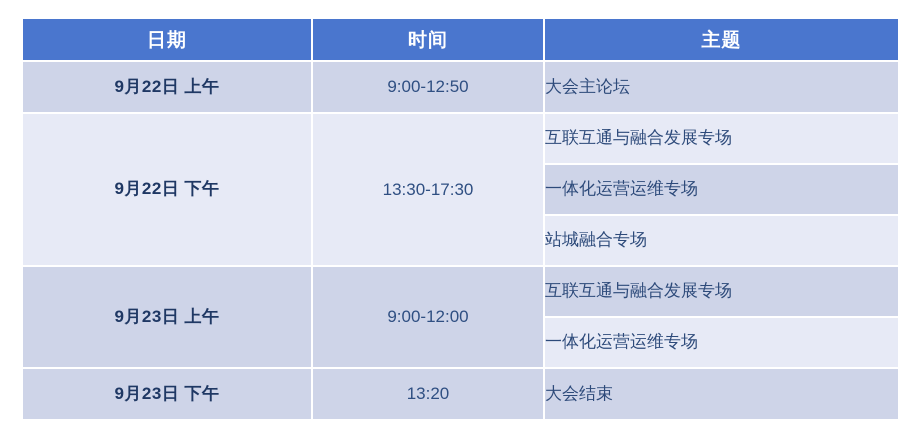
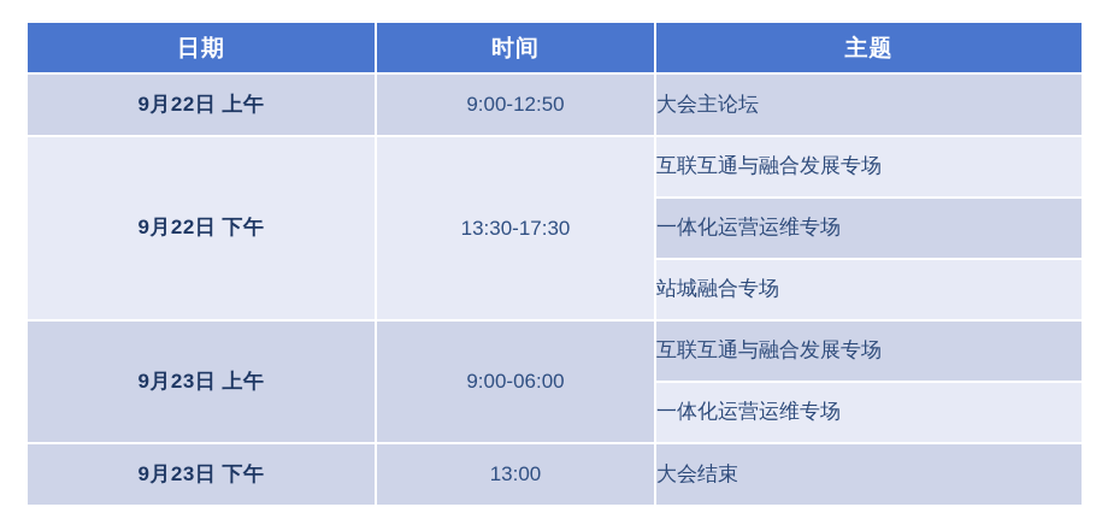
  日期	时间	主题
  9月22日 上午	9:00-12:50	大会主论坛
  9月22日 下午	13:30-17:30	互联互通与融合发展专场
  一体化运营运维专场
  站城融合专场
- 9月23日 上午	9:00-12:00	互联互通与融合发展专场
+ 9月23日 上午	9:00-06:00	互联互通与融合发展专场
  一体化运营运维专场
- 9月23日 下午	13:20	大会结束
+ 9月23日 下午	13:00	大会结束
